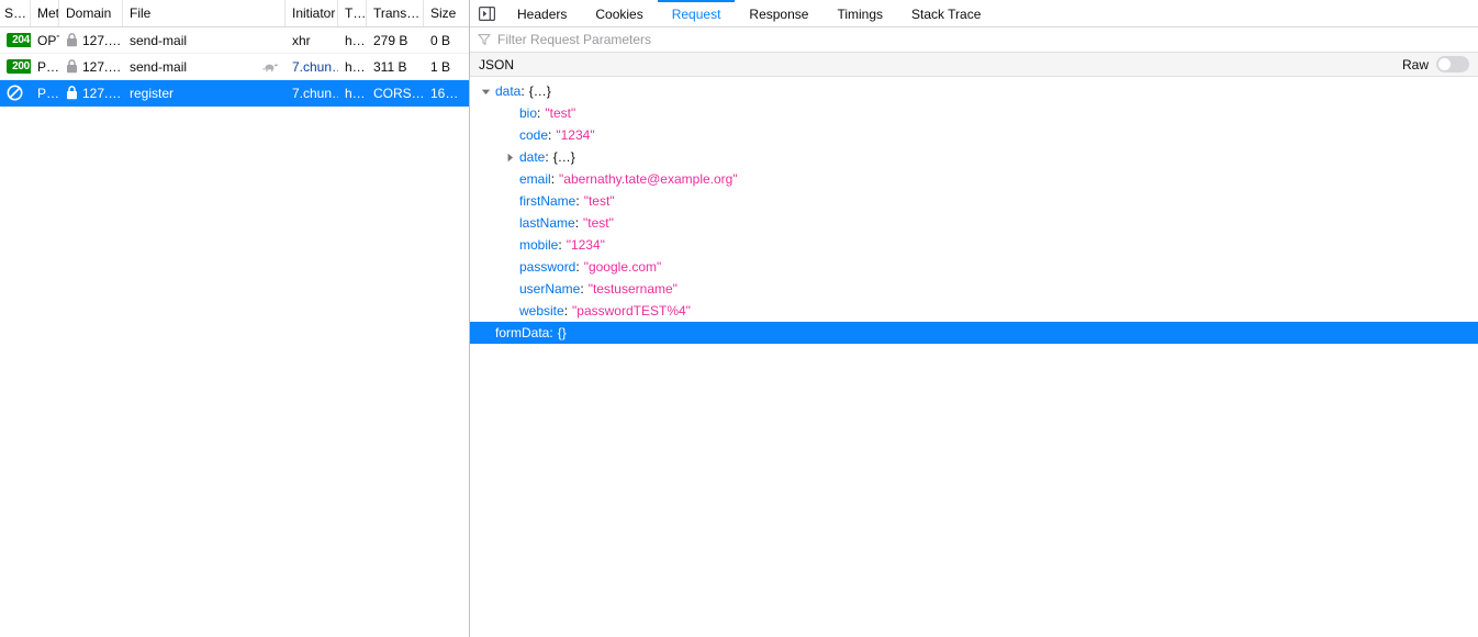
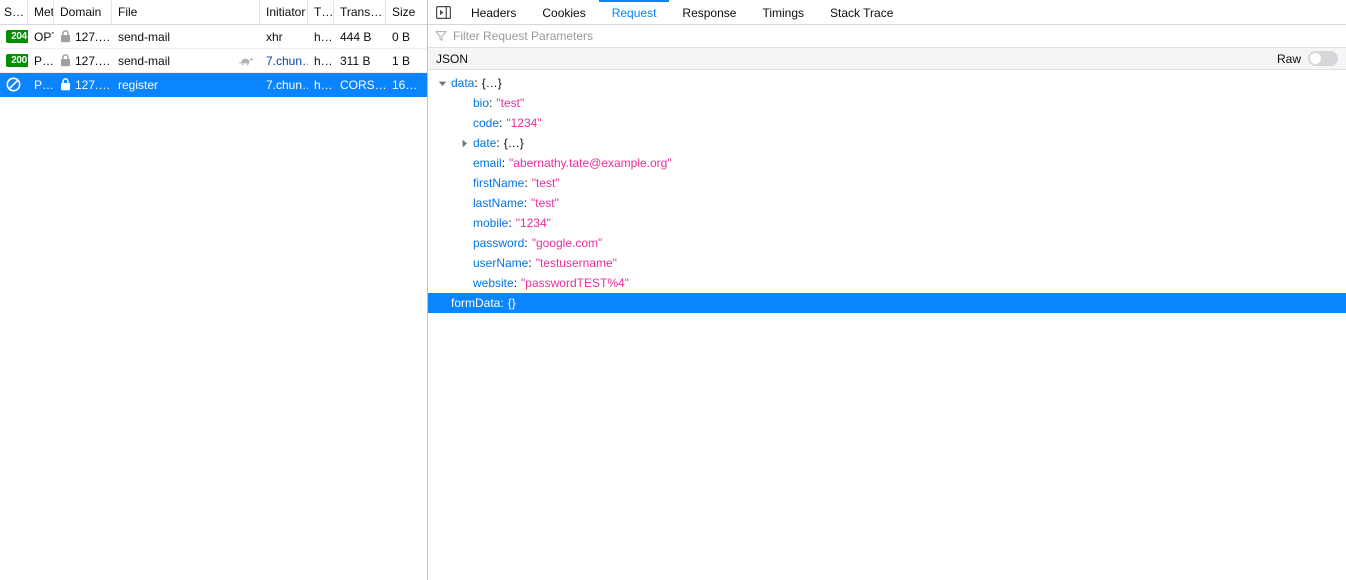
  S…
  Met
  Domain
  File
  Initiator
  T…
  Trans…
  Size
  204
  127.…
  send-mail
  xhr
  h…
- 279 B
+ 444 B
  0 B
  200
  P…
  127.…
  send-mail
  7.chun
  h…
  311 B
  1 B
  P…
  127.…
  register
  7.chun
  h…
  CORS…
  16…
  Headers
  Cookies
  Request
  Response
  Timings
  Stack Trace
  Filter Request Parameters
  JSON
  Raw
  data
  :
  {…}
  bio
  :
  "test"
  code
  :
  "1234"
  date
  :
  {…}
  email
  :
  "abernathy.tate@example.org"
  firstName
  :
  "test"
  lastName
  :
  "test"
  mobile
  :
  "1234"
  password
  :
  "google.com"
  userName
  :
  "testusername"
  website
  :
  "passwordTEST%4"
  formData
  :
  {}
